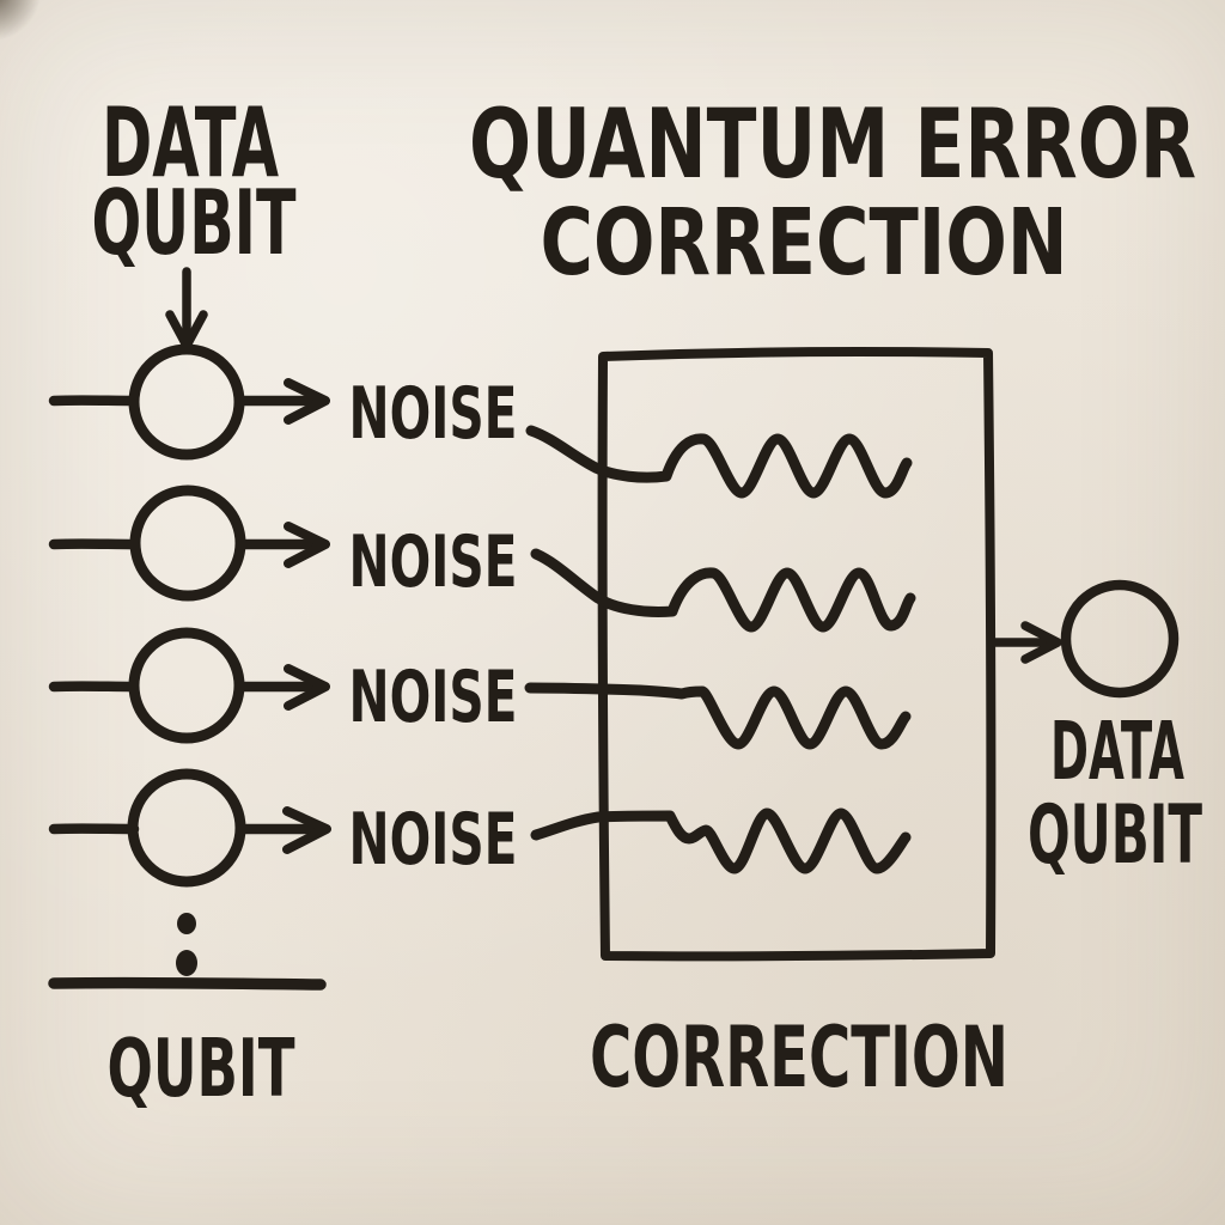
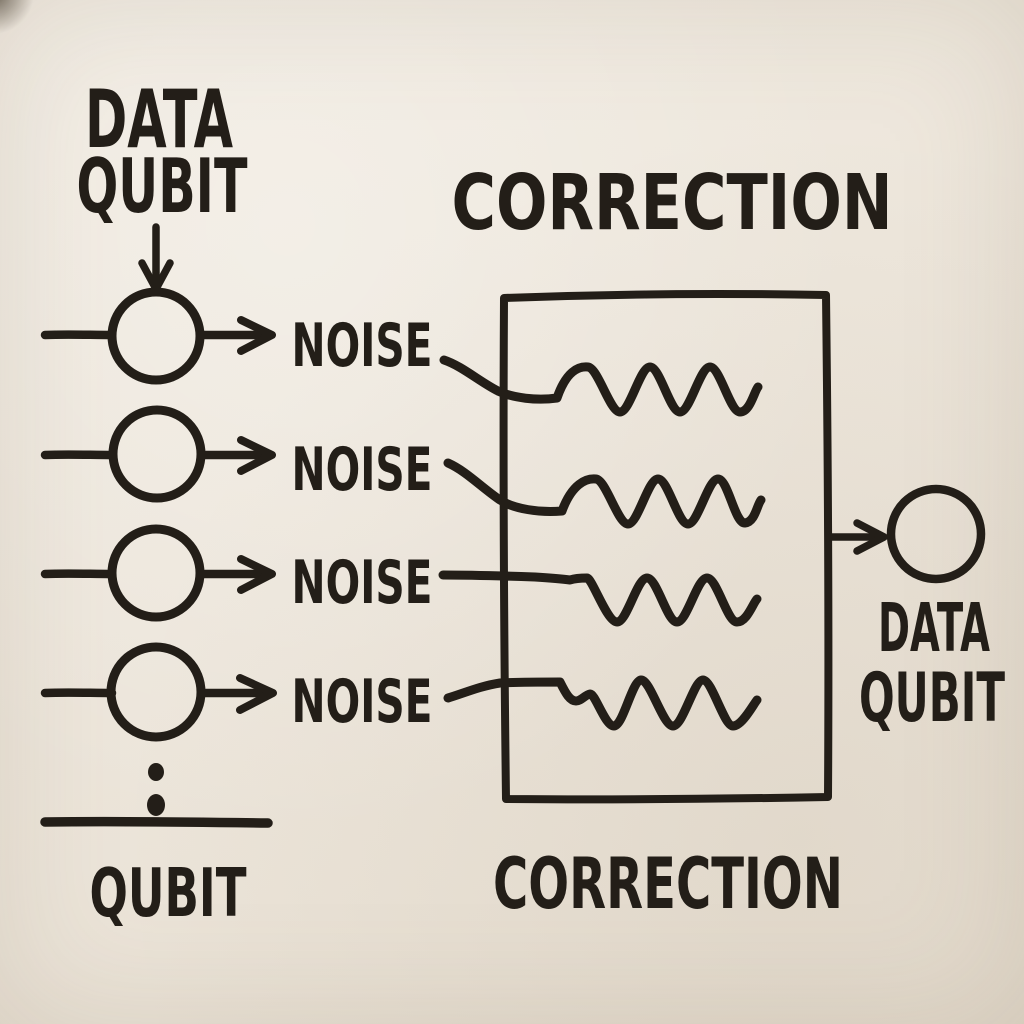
- QUANTUM ERROR
  CORRECTION
  DATA
  QUBIT
  NOISE
  NOISE
  NOISE
  NOISE
  DATA
  QUBIT
  QUBIT
  CORRECTION
